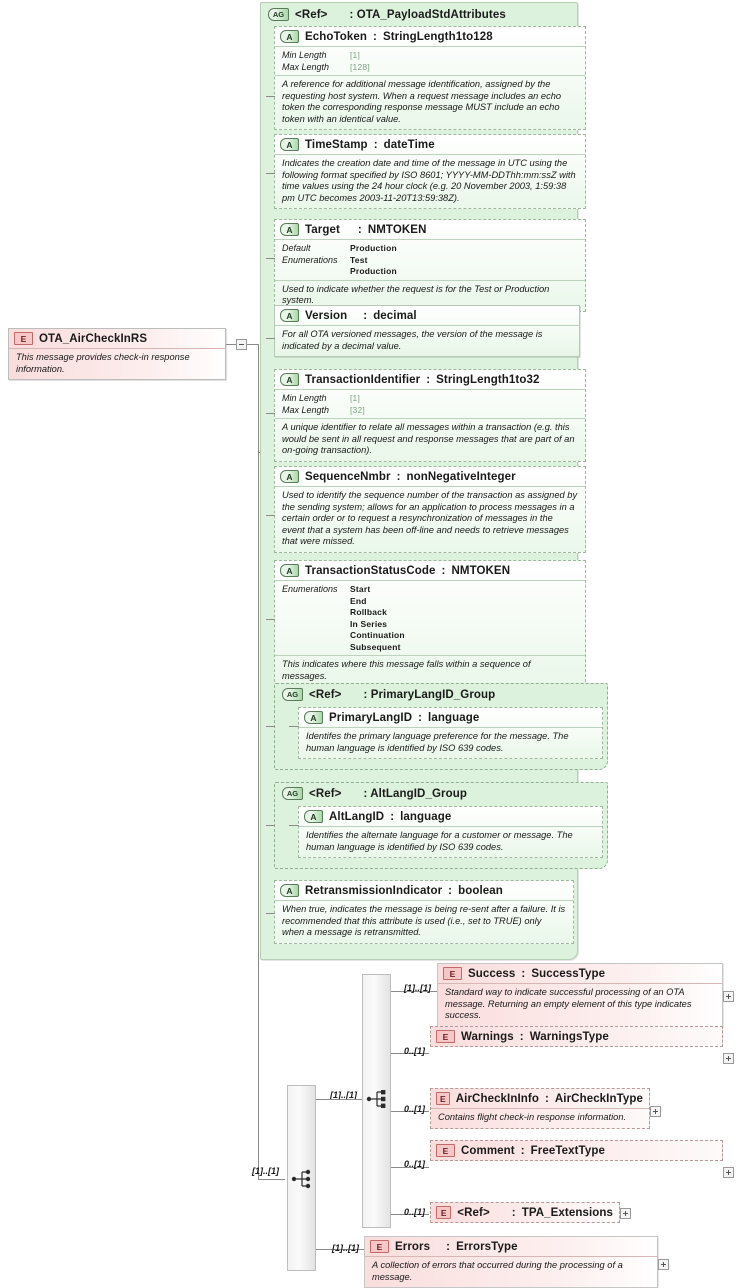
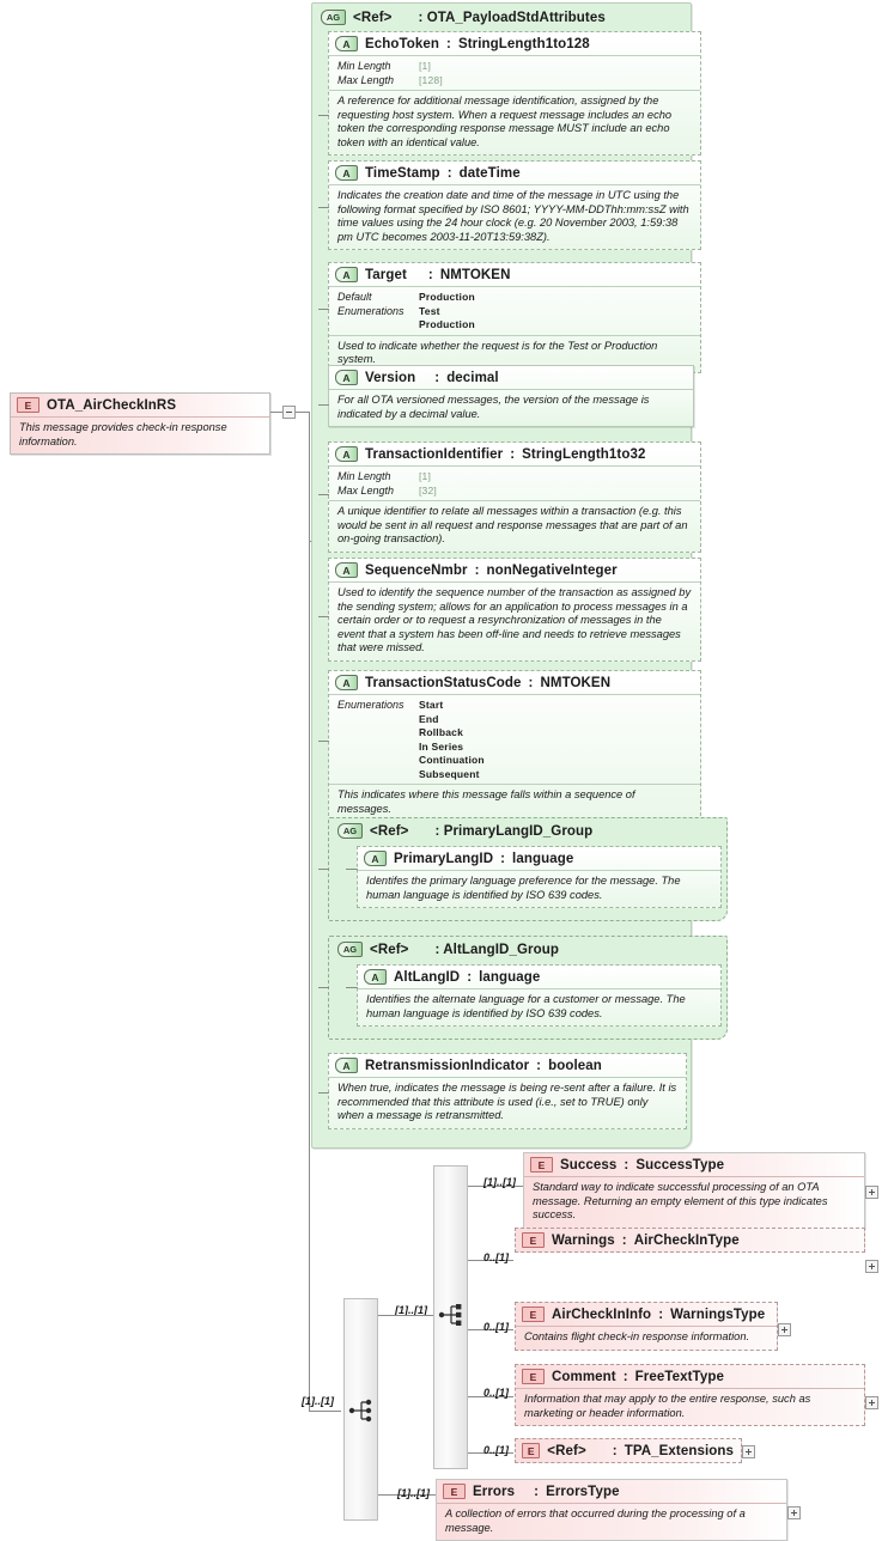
  E
  OTA_AirCheckInRS
  This message provides check-in response information.
  AG
  <Ref>
  : OTA_PayloadStdAttributes
  A
  EchoToken
  :
  StringLength1to128
  Min Length
  [1]
  Max Length
  [128]
  A reference for additional message identification, assigned by the requesting host system. When a request message includes an echo token the corresponding response message MUST include an echo token with an identical value.
  A
  TimeStamp
  :
  dateTime
  Indicates the creation date and time of the message in UTC using the following format specified by ISO 8601; YYYY-MM-DDThh:mm:ssZ with time values using the 24 hour clock (e.g. 20 November 2003, 1:59:38 pm UTC becomes 2003-11-20T13:59:38Z).
  A
  Target
  :
  NMTOKEN
  Default
  Production
  Enumerations
  Test
  Production
  Used to indicate whether the request is for the Test or Production system.
  A
  Version
  :
  decimal
  For all OTA versioned messages, the version of the message is indicated by a decimal value.
  A
  TransactionIdentifier
  :
  StringLength1to32
  Min Length
  [1]
  Max Length
  [32]
  A unique identifier to relate all messages within a transaction (e.g. this would be sent in all request and response messages that are part of an on-going transaction).
  A
  SequenceNmbr
  :
  nonNegativeInteger
  Used to identify the sequence number of the transaction as assigned by the sending system; allows for an application to process messages in a certain order or to request a resynchronization of messages in the event that a system has been off-line and needs to retrieve messages that were missed.
  A
  TransactionStatusCode
  :
  NMTOKEN
  Enumerations
  Start
  End
  Rollback
  In Series
  Continuation
  Subsequent
  This indicates where this message falls within a sequence of messages.
  AG
  <Ref>
  : PrimaryLangID_Group
  A
  PrimaryLangID
  :
  language
  Identifes the primary language preference for the message. The human language is identified by ISO 639 codes.
  AG
  <Ref>
  : AltLangID_Group
  A
  AltLangID
  :
  language
  Identifies the alternate language for a customer or message. The human language is identified by ISO 639 codes.
  A
  RetransmissionIndicator
  :
  boolean
  When true, indicates the message is being re-sent after a failure. It is recommended that this attribute is used (i.e., set to TRUE) only when a message is retransmitted.
  [1]..[1]
  [1]..[1]
  [1]..[1]
  E
  Success
  :
  SuccessType
  Standard way to indicate successful processing of an OTA message. Returning an empty element of this type indicates success.
  0..[1]
  E
  Warnings
  :
- WarningsType
+ AirCheckInType
  0..[1]
  E
  AirCheckInInfo
  :
- AirCheckInType
+ WarningsType
  Contains flight check-in response information.
  0..[1]
  E
  Comment
  :
  FreeTextType
+ Information that may apply to the entire response, such as marketing or header information.
  0..[1]
  E
  <Ref>
  :
  TPA_Extensions
  [1]..[1]
  E
  Errors
  :
  ErrorsType
  A collection of errors that occurred during the processing of a message.
